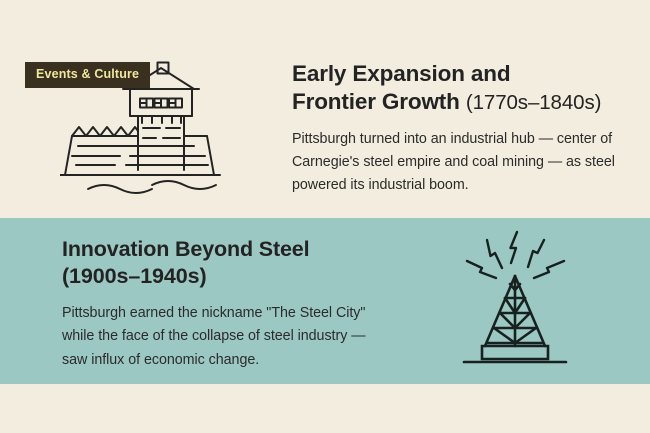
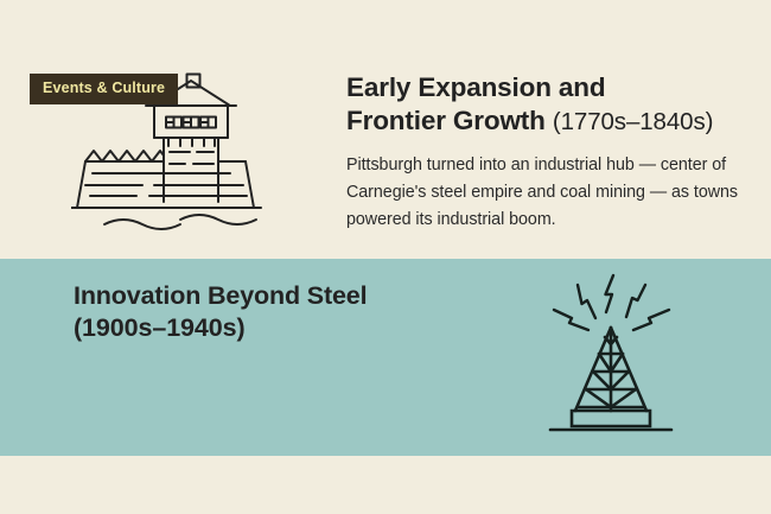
  Events & Culture
  Early Expansion and
  Frontier Growth (1770s–1840s)
- Pittsburgh turned into an industrial hub — center of Carnegie's steel empire and coal mining — as steel powered its industrial boom.
+ Pittsburgh turned into an industrial hub — center of Carnegie's steel empire and coal mining — as towns powered its industrial boom.
  Innovation Beyond Steel
  (1900s–1940s)
- Pittsburgh earned the nickname "The Steel City" while the face of the collapse of steel industry — saw influx of economic change.
